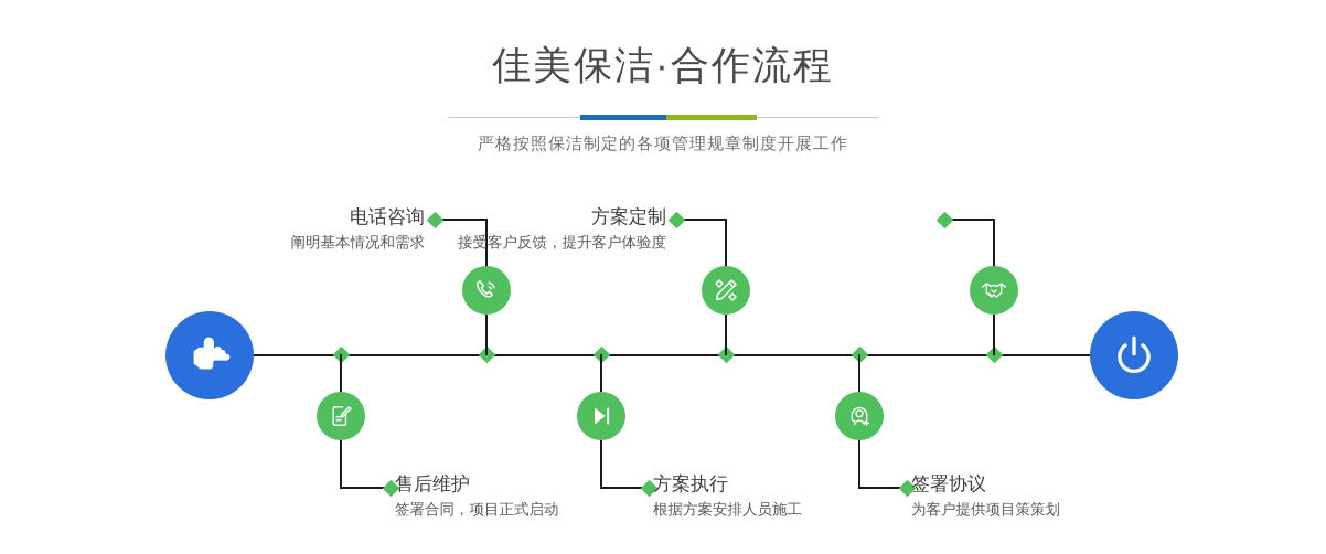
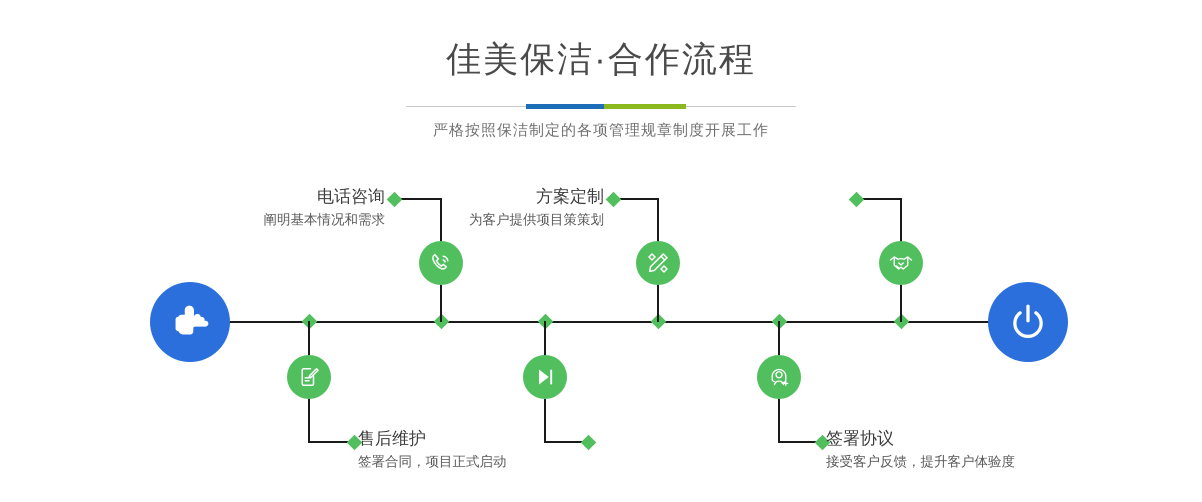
  佳美保洁·合作流程
  严格按照保洁制定的各项管理规章制度开展工作
  电话咨询
  阐明基本情况和需求
  售后维护
  签署合同，项目正式启动
  方案定制
- 接受客户反馈，提升客户体验度
+ 为客户提供项目策策划
- 方案执行
- 根据方案安排人员施工
  签署协议
- 为客户提供项目策策划
+ 接受客户反馈，提升客户体验度
